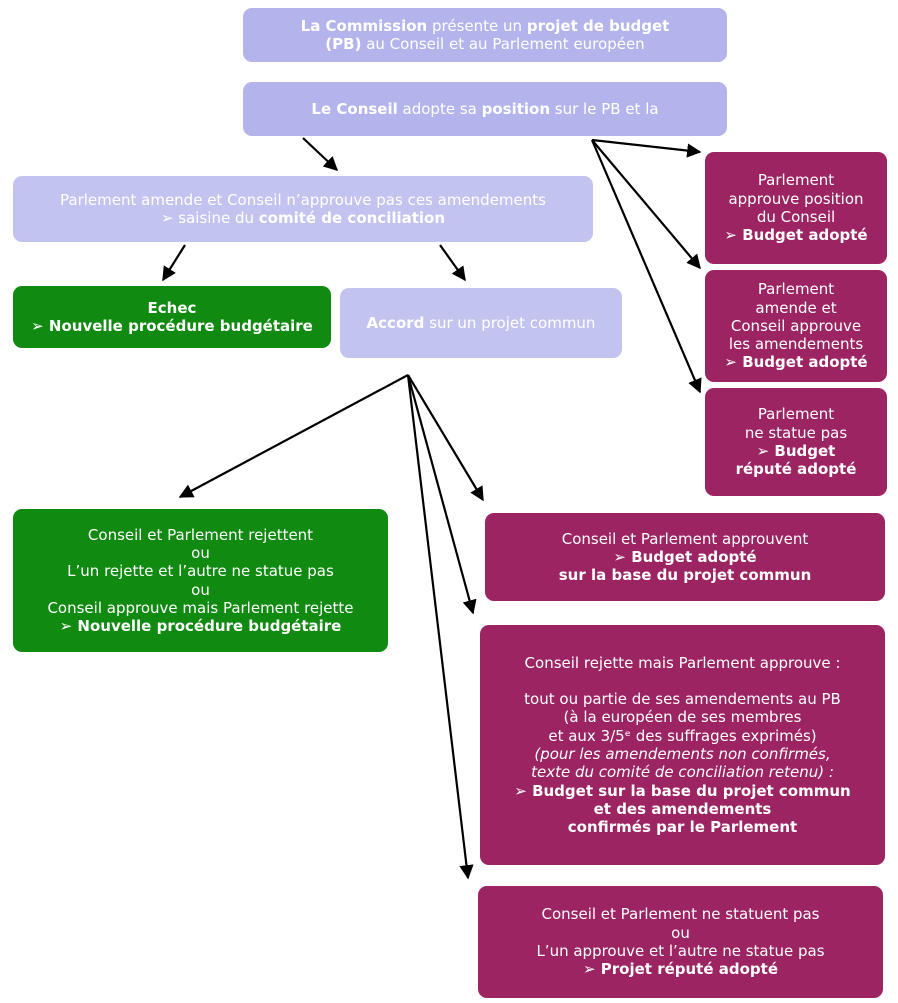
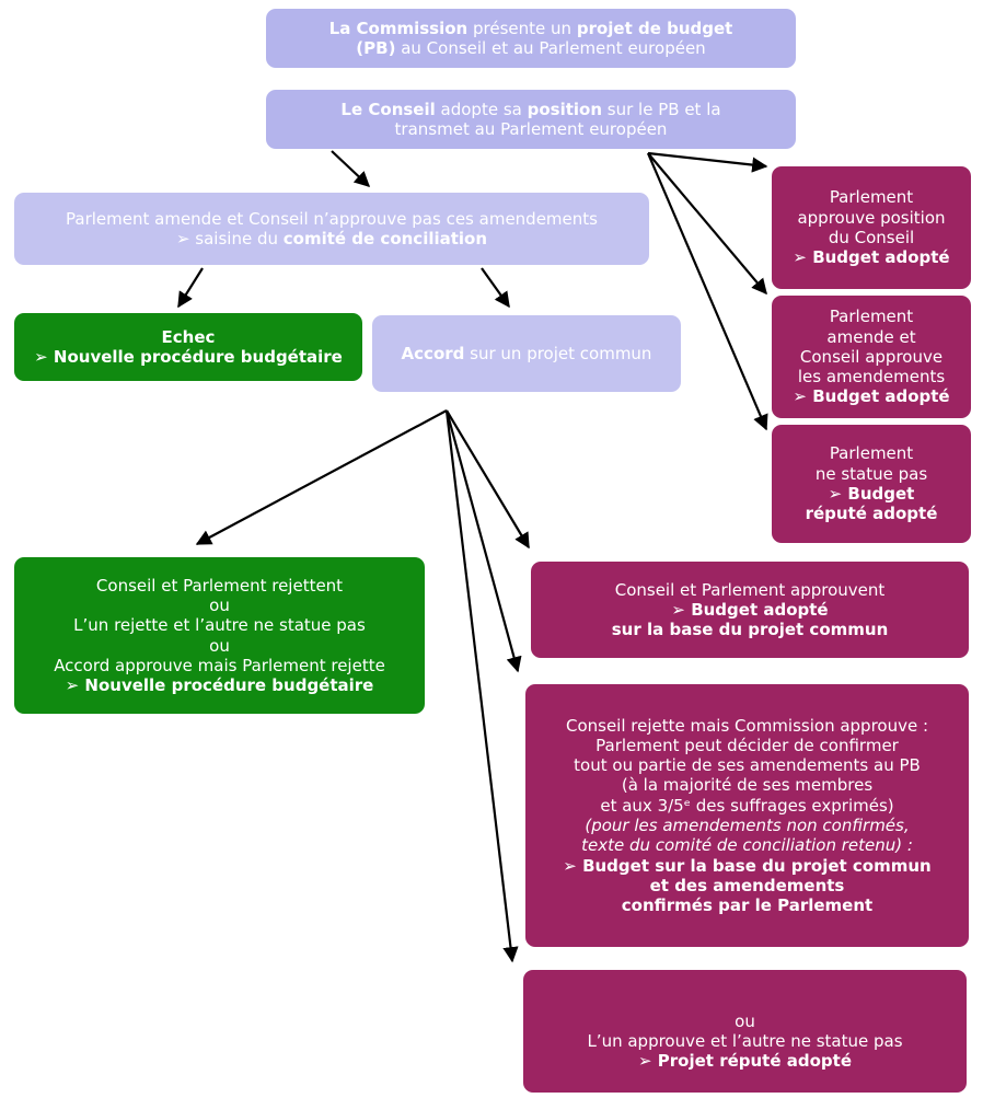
  La Commission présente un projet de budget
  (PB) au Conseil et au Parlement européen
  Le Conseil adopte sa position sur le PB et la
+ transmet au Parlement européen
  Parlement amende et Conseil n’approuve pas ces amendements
  ➢ saisine du comité de conciliation
  Echec
  ➢ Nouvelle procédure budgétaire
  Accord sur un projet commun
  Parlement
  approuve position
  du Conseil
  ➢ Budget adopté
  Parlement
  amende et
  Conseil approuve
  les amendements
  ➢ Budget adopté
  Parlement
  ne statue pas
  ➢ Budget
  réputé adopté
  Conseil et Parlement rejettent
  ou
  L’un rejette et l’autre ne statue pas
  ou
- Conseil approuve mais Parlement rejette
+ Accord approuve mais Parlement rejette
  ➢ Nouvelle procédure budgétaire
  Conseil et Parlement approuvent
  ➢ Budget adopté
  sur la base du projet commun
- Conseil rejette mais Parlement approuve :
+ Conseil rejette mais Commission approuve :
+ Parlement peut décider de confirmer
  tout ou partie de ses amendements au PB
- (à la européen de ses membres
+ (à la majorité de ses membres
  et aux 3/5ᵉ des suffrages exprimés)
  (pour les amendements non confirmés,
  texte du comité de conciliation retenu) :
  ➢ Budget sur la base du projet commun
  et des amendements
  confirmés par le Parlement
- Conseil et Parlement ne statuent pas
  ou
  L’un approuve et l’autre ne statue pas
  ➢ Projet réputé adopté
